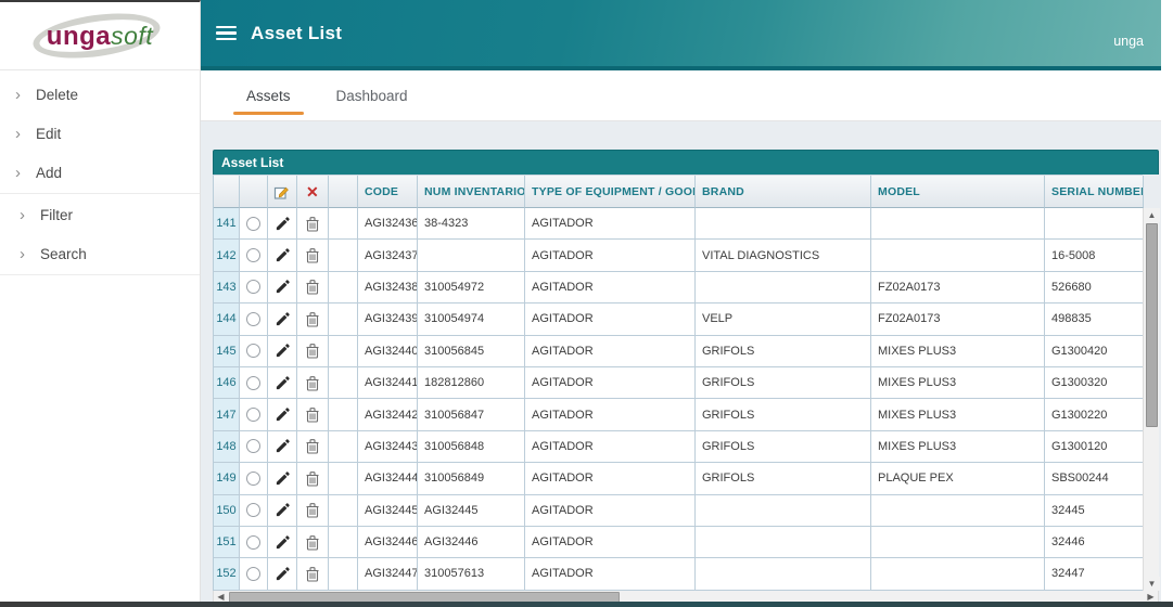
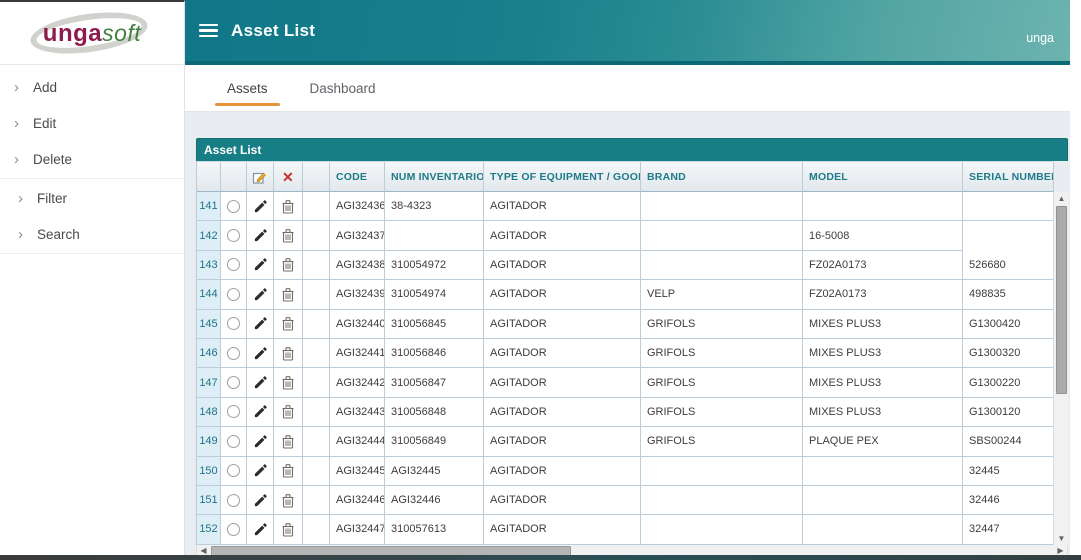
  unga
  soft
  ›
- Delete
+ Add
  ›
  Edit
  ›
- Add
+ Delete
  ›
  Filter
  ›
  Search
  Asset List
  unga
  Assets
  Dashboard
  Asset List
  ✕
  CODE
  NUM INVENTARIO
  TYPE OF EQUIPMENT / GOO
  BRAND
  MODEL
  SERIAL NUMBE
  141
  AGI32436
  38-4323
  AGITADOR
  142
  AGI32437
  AGITADOR
- VITAL DIAGNOSTICS
  16-5008
  143
  AGI32438
  310054972
  AGITADOR
  FZ02A0173
  526680
  144
  AGI32439
  310054974
  AGITADOR
  VELP
  FZ02A0173
  498835
  145
  AGI32440
  310056845
  AGITADOR
  GRIFOLS
  MIXES PLUS3
  G1300420
  146
  AGI32441
- 182812860
+ 310056846
  AGITADOR
  GRIFOLS
  MIXES PLUS3
  G1300320
  147
  AGI32442
  310056847
  AGITADOR
  GRIFOLS
  MIXES PLUS3
  G1300220
  148
  AGI32443
  310056848
  AGITADOR
  GRIFOLS
  MIXES PLUS3
  G1300120
  149
  AGI32444
  310056849
  AGITADOR
  GRIFOLS
  PLAQUE PEX
  SBS00244
  150
  AGI32445
  AGI32445
  AGITADOR
  32445
  151
  AGI32446
  AGI32446
  AGITADOR
  32446
  152
  AGI32447
  310057613
  AGITADOR
  32447
  ▲
  ▼
  ◀
  ▶
